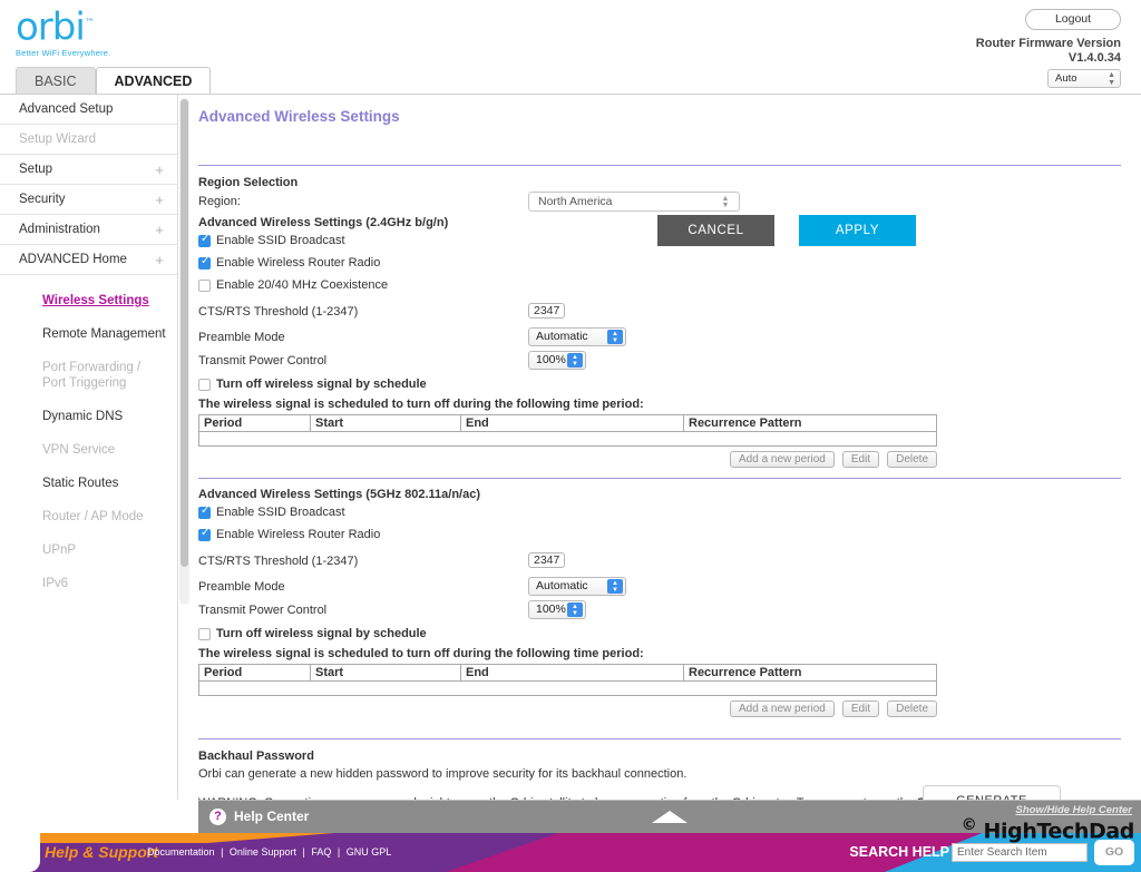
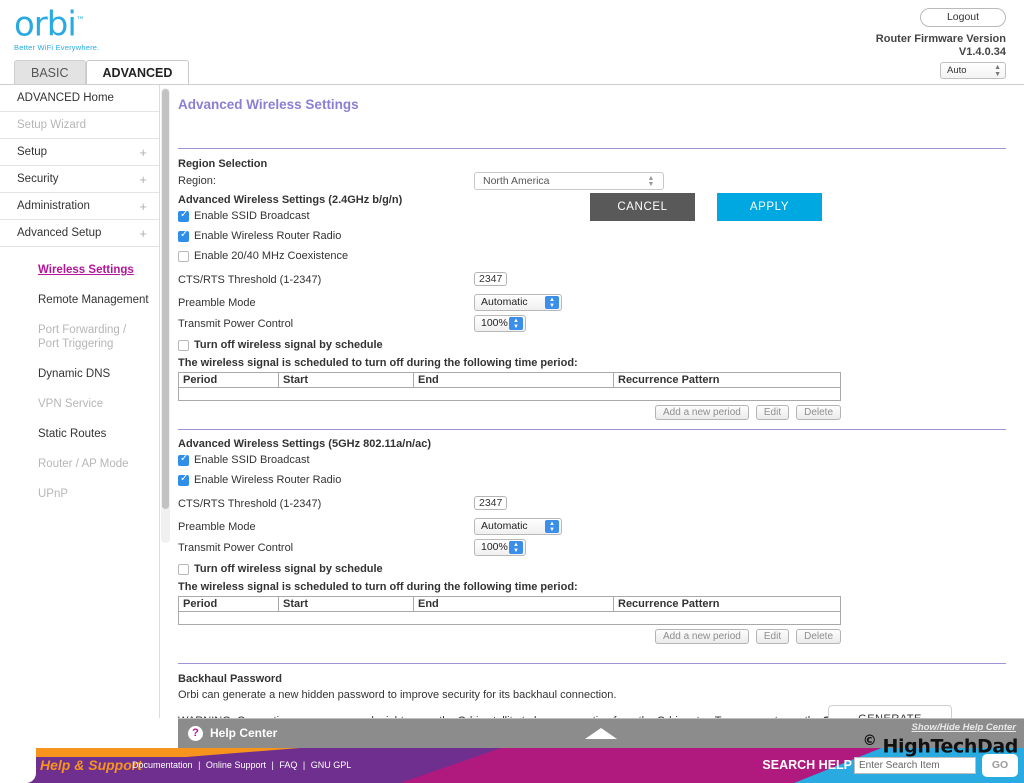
  orbi™
  Better WiFi Everywhere.
  Logout
  Router Firmware Version
  V1.4.0.34
  Auto
  BASIC
  ADVANCED
- Advanced Setup
+ ADVANCED Home
  Setup Wizard
  Setup
  +
  Security
  +
  Administration
  +
- ADVANCED Home
+ Advanced Setup
  +
  Wireless Settings
  Remote Management
  Port Forwarding / Port Triggering
  Dynamic DNS
  VPN Service
  Static Routes
  Router / AP Mode
  UPnP
- IPv6
  Advanced Wireless Settings
  CANCEL
  APPLY
  Region Selection
  Region:
  North America
  Advanced Wireless Settings (2.4GHz b/g/n)
  Enable SSID Broadcast
  Enable Wireless Router Radio
  Enable 20/40 MHz Coexistence
  CTS/RTS Threshold (1-2347)
  2347
  Preamble Mode
  Automatic
  Transmit Power Control
  100%
  Turn off wireless signal by schedule
  The wireless signal is scheduled to turn off during the following time period:
  Period	Start	End	Recurrence Pattern
  Add a new period
  Edit
  Delete
  Advanced Wireless Settings (5GHz 802.11a/n/ac)
  Enable SSID Broadcast
  Enable Wireless Router Radio
  CTS/RTS Threshold (1-2347)
  2347
  Preamble Mode
  Automatic
  Transmit Power Control
  100%
  Turn off wireless signal by schedule
  The wireless signal is scheduled to turn off during the following time period:
  Period	Start	End	Recurrence Pattern
  Add a new period
  Edit
  Delete
  Backhaul Password
  Orbi can generate a new hidden password to improve security for its backhaul connection.
  ?
  Help Center
  Show/Hide Help Center
  Help & Support
  Documentation | Online Support | FAQ | GNU GPL
  SEARCH HELP
  Enter Search Item
  GO
  © HighTechDad
